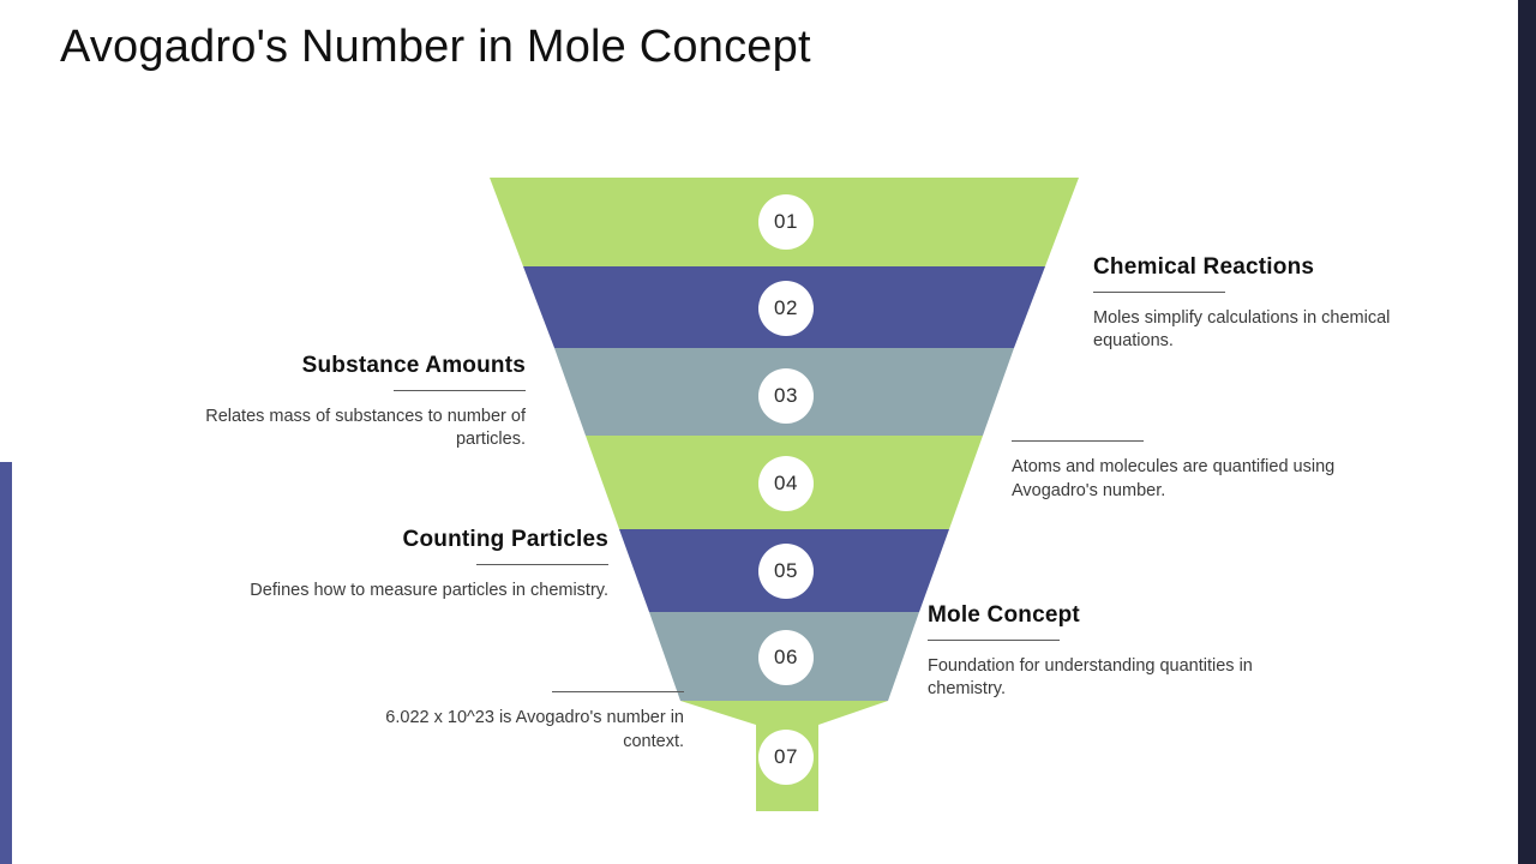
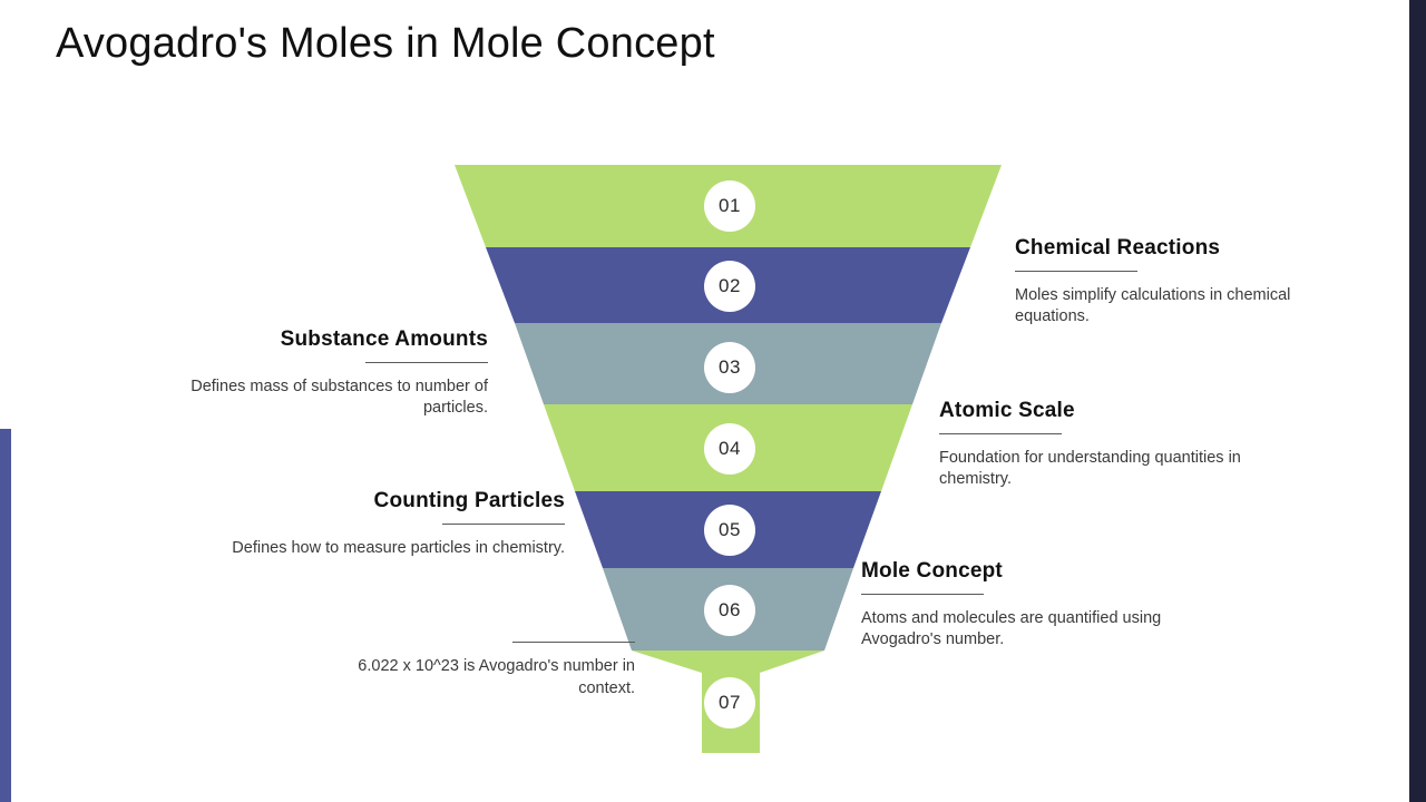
- Avogadro's Number in Mole Concept
+ Avogadro's Moles in Mole Concept
  01
  02
  03
  04
  05
  06
  07
  Substance Amounts
- Relates mass of substances to number of particles.
+ Defines mass of substances to number of particles.
  Counting Particles
  Defines how to measure particles in chemistry.
  6.022 x 10^23 is Avogadro's number in context.
  Chemical Reactions
  Moles simplify calculations in chemical equations.
+ Atomic Scale
- Atoms and molecules are quantified using Avogadro's number.
+ Foundation for understanding quantities in chemistry.
  Mole Concept
- Foundation for understanding quantities in chemistry.
+ Atoms and molecules are quantified using Avogadro's number.
